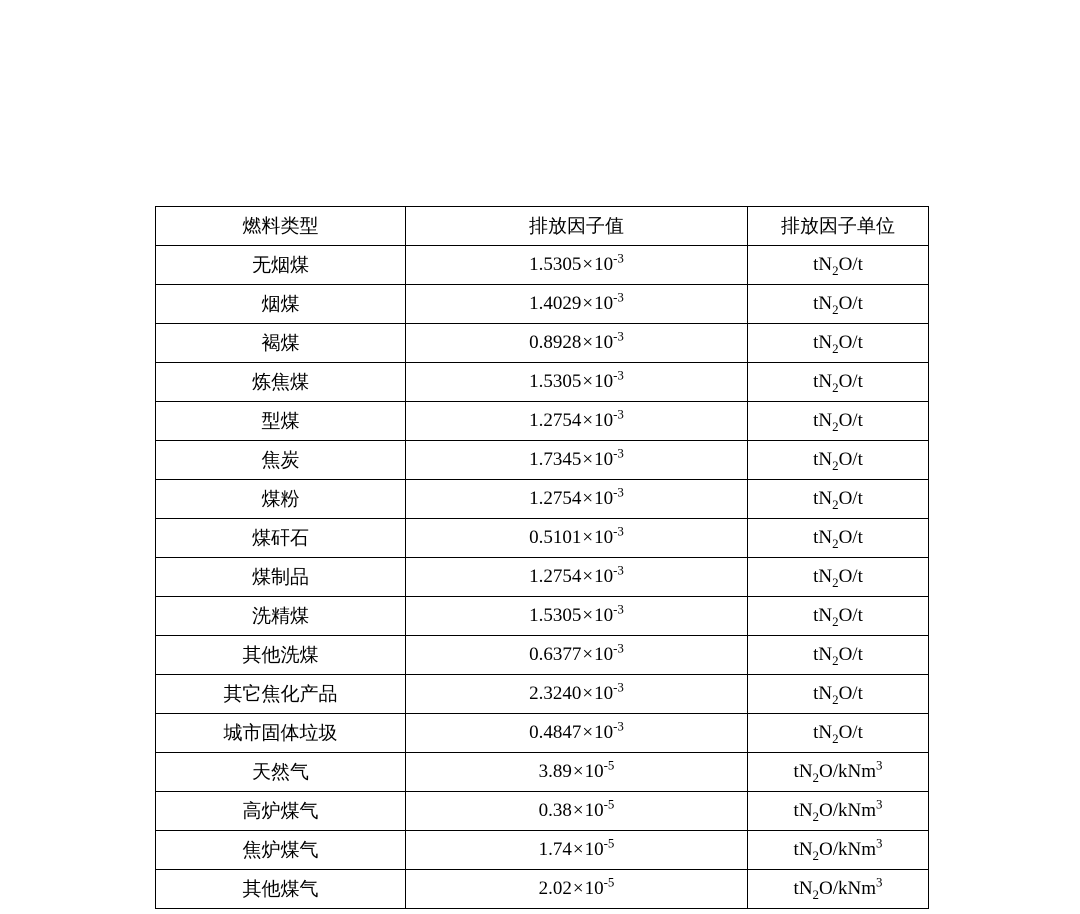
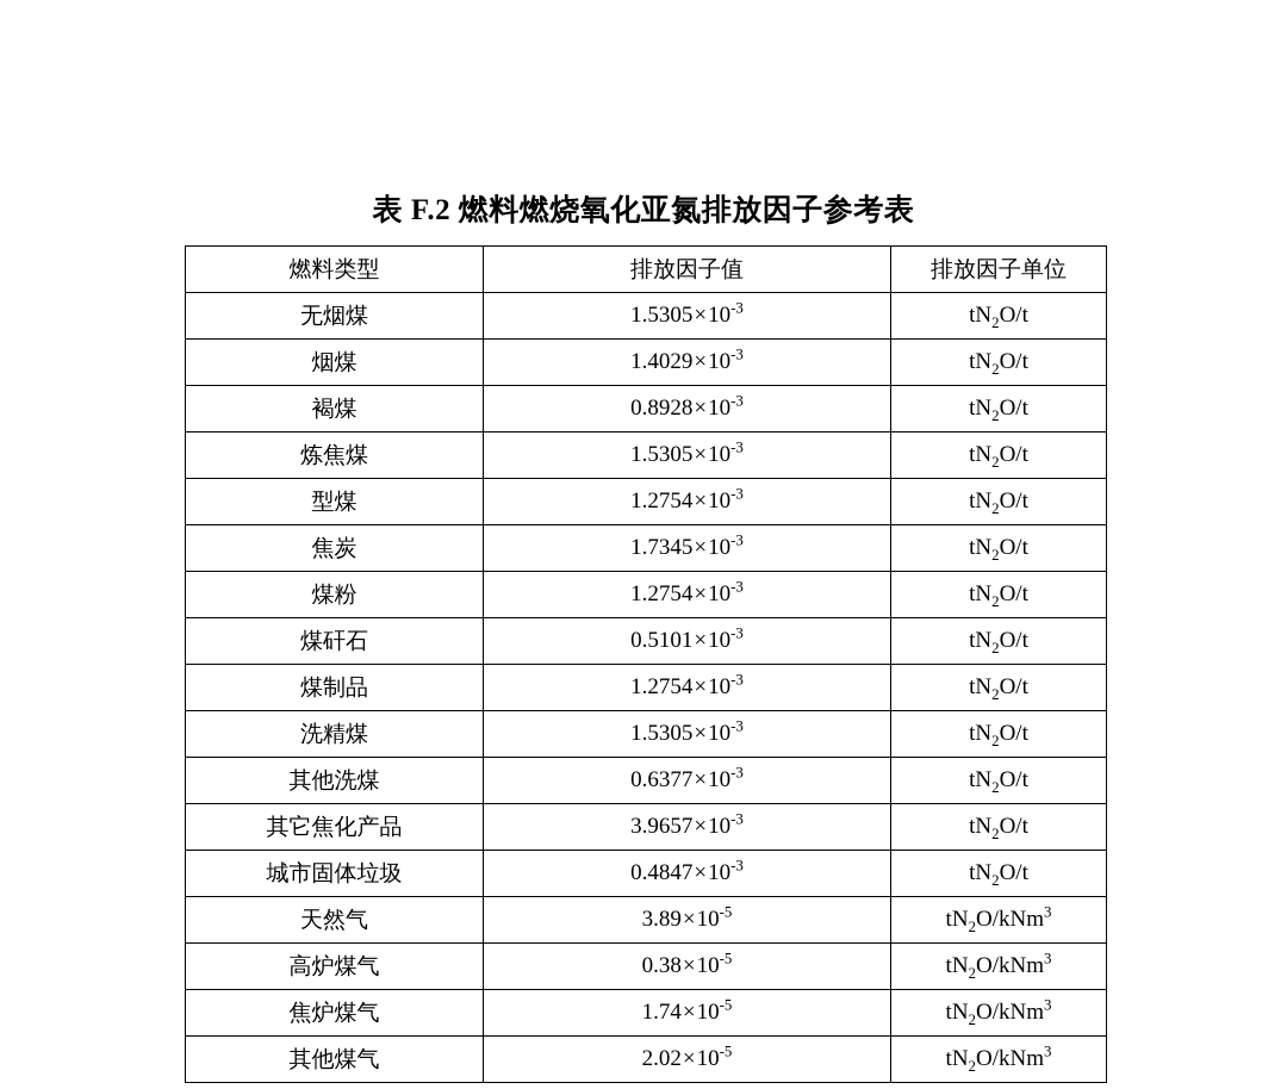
+ 表 F.2 燃料燃烧氧化亚氮排放因子参考表
  燃料类型	排放因子值	排放因子单位
  无烟煤	1.5305×10-3	tN2O/t
  烟煤	1.4029×10-3	tN2O/t
  褐煤	0.8928×10-3	tN2O/t
  炼焦煤	1.5305×10-3	tN2O/t
  型煤	1.2754×10-3	tN2O/t
  焦炭	1.7345×10-3	tN2O/t
  煤粉	1.2754×10-3	tN2O/t
  煤矸石	0.5101×10-3	tN2O/t
  煤制品	1.2754×10-3	tN2O/t
  洗精煤	1.5305×10-3	tN2O/t
  其他洗煤	0.6377×10-3	tN2O/t
- 其它焦化产品	2.3240×10-3	tN2O/t
+ 其它焦化产品	3.9657×10-3	tN2O/t
  城市固体垃圾	0.4847×10-3	tN2O/t
  天然气	3.89×10-5	tN2O/kNm3
  高炉煤气	0.38×10-5	tN2O/kNm3
  焦炉煤气	1.74×10-5	tN2O/kNm3
  其他煤气	2.02×10-5	tN2O/kNm3
